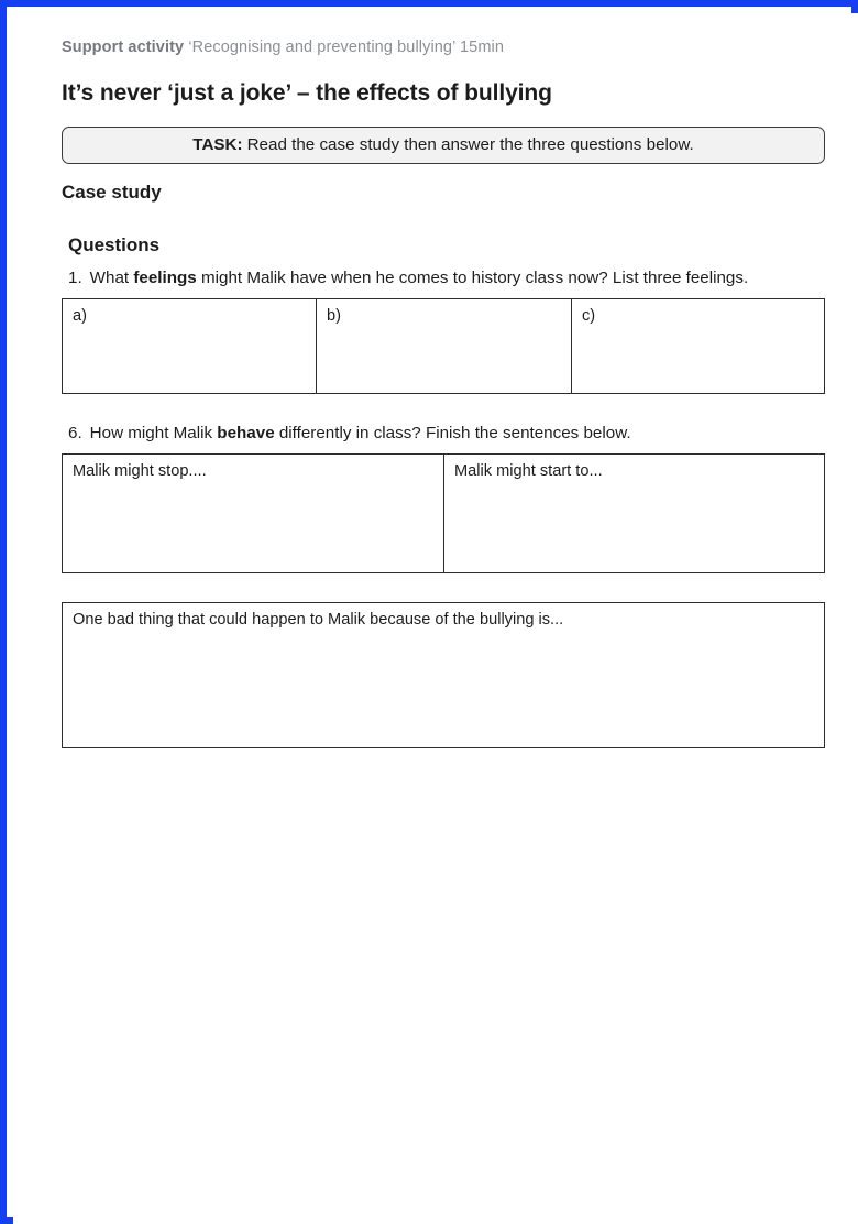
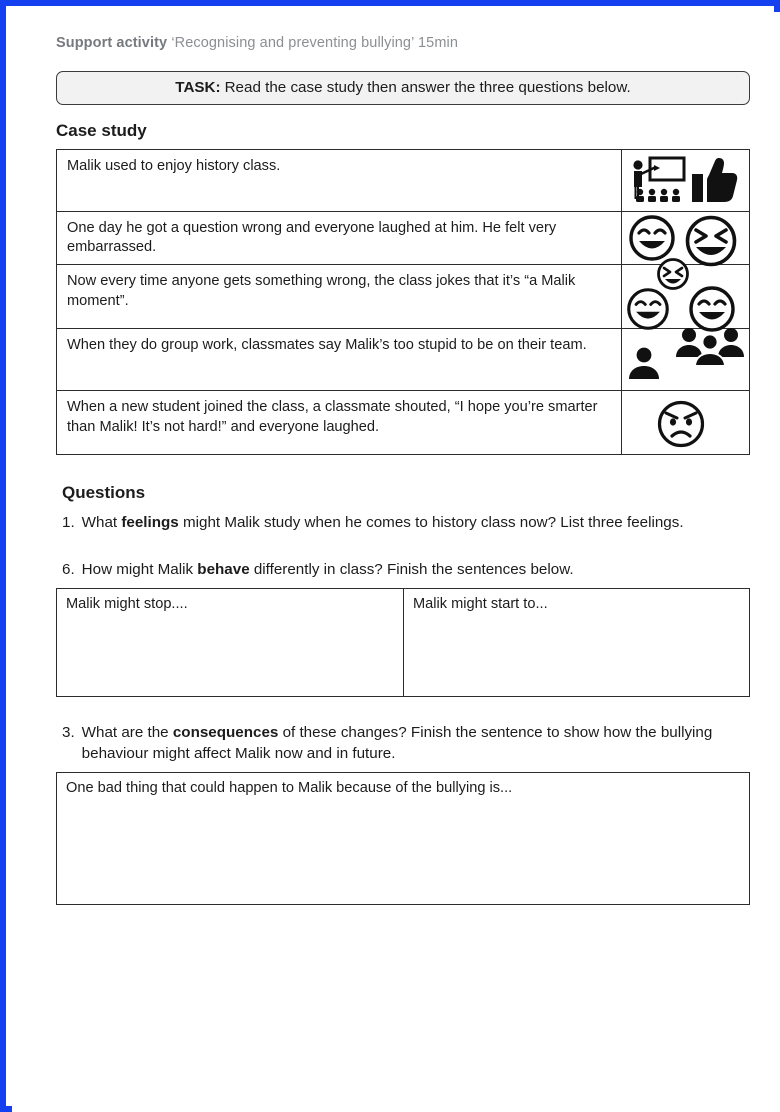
  Support activity ‘Recognising and preventing bullying’ 15min
- It’s never ‘just a joke’ – the effects of bullying
  TASK:
  Read the case study then answer the three questions below.
  Case study
+ Malik used to enjoy history class.
+ One day he got a question wrong and everyone laughed at him. He felt very embarrassed.
+ Now every time anyone gets something wrong, the class jokes that it’s “a Malik moment”.
+ When they do group work, classmates say Malik’s too stupid to be on their team.
+ When a new student joined the class, a classmate shouted, “I hope you’re smarter than Malik! It’s not hard!” and everyone laughed.
  Questions
  1.
- What feelings might Malik have when he comes to history class now? List three feelings.
+ What feelings might Malik study when he comes to history class now? List three feelings.
- a)	b)	c)
  6.
  How might Malik behave differently in class? Finish the sentences below.
  Malik might stop....	Malik might start to...
+ 3.
+ What are the consequences of these changes? Finish the sentence to show how the bullying behaviour might affect Malik now and in future.
  One bad thing that could happen to Malik because of the bullying is...
